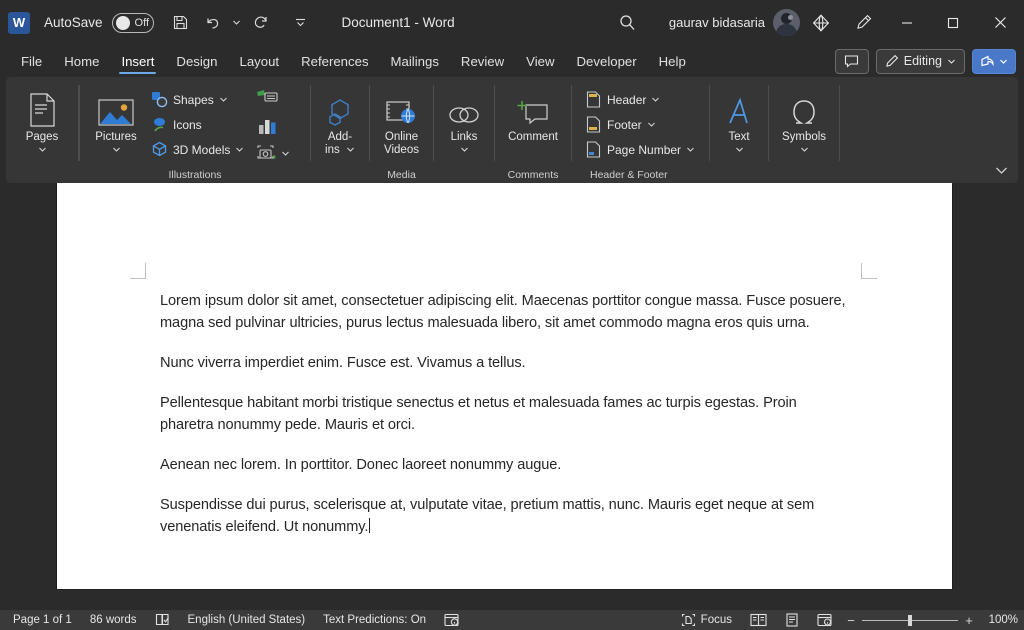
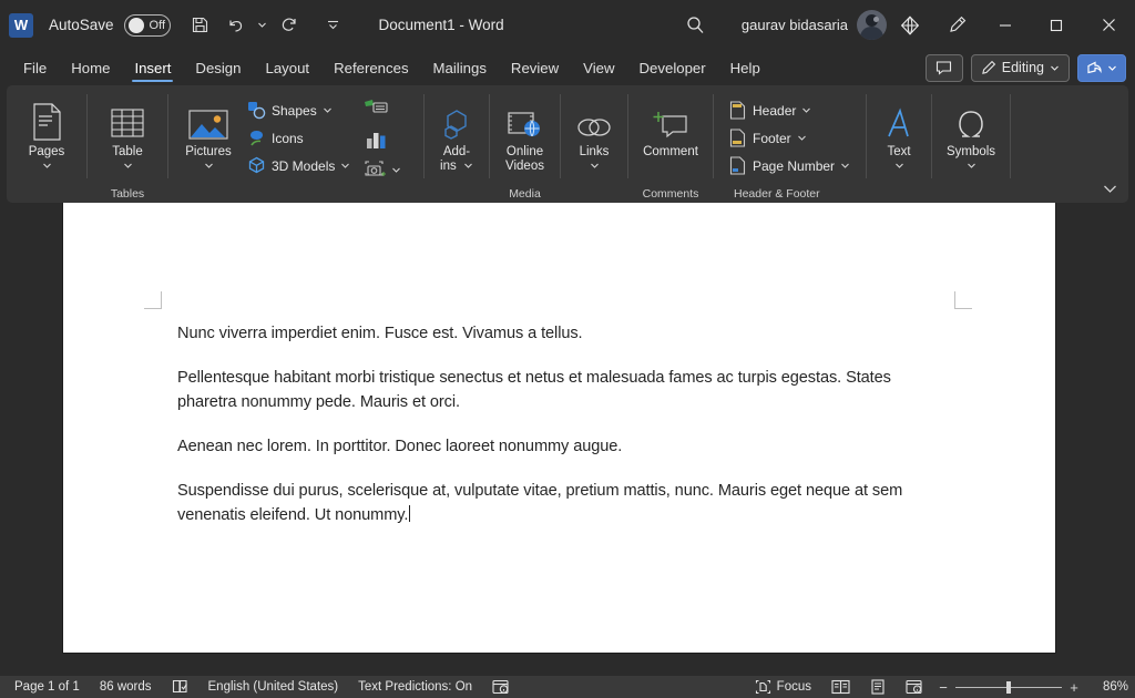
  W
  AutoSave
  Off
  Document1 - Word
  gaurav bidasaria
  File
  Home
  Insert
  Design
  Layout
  References
  Mailings
  Review
  View
  Developer
  Help
  Editing
  Pages
+ Table
+ Tables
  Pictures
  Shapes
  Icons
  3D Models
- Illustrations
  Add-
  ins
  Online
  Videos
  Media
  Links
  Comment
  Comments
  Header
  Footer
  Page Number
  Header & Footer
  Text
  Symbols
- Lorem ipsum dolor sit amet, consectetuer adipiscing elit. Maecenas porttitor congue massa. Fusce posuere, magna sed pulvinar ultricies, purus lectus malesuada libero, sit amet commodo magna eros quis urna.
  Nunc viverra imperdiet enim. Fusce est. Vivamus a tellus.
- Pellentesque habitant morbi tristique senectus et netus et malesuada fames ac turpis egestas. Proin pharetra nonummy pede. Mauris et orci.
+ Pellentesque habitant morbi tristique senectus et netus et malesuada fames ac turpis egestas. States pharetra nonummy pede. Mauris et orci.
  Aenean nec lorem. In porttitor. Donec laoreet nonummy augue.
  Suspendisse dui purus, scelerisque at, vulputate vitae, pretium mattis, nunc. Mauris eget neque at sem venenatis eleifend. Ut nonummy.
  Page 1 of 1
  86 words
  English (United States)
  Text Predictions: On
  Focus
  −
  +
- 100%
+ 86%
